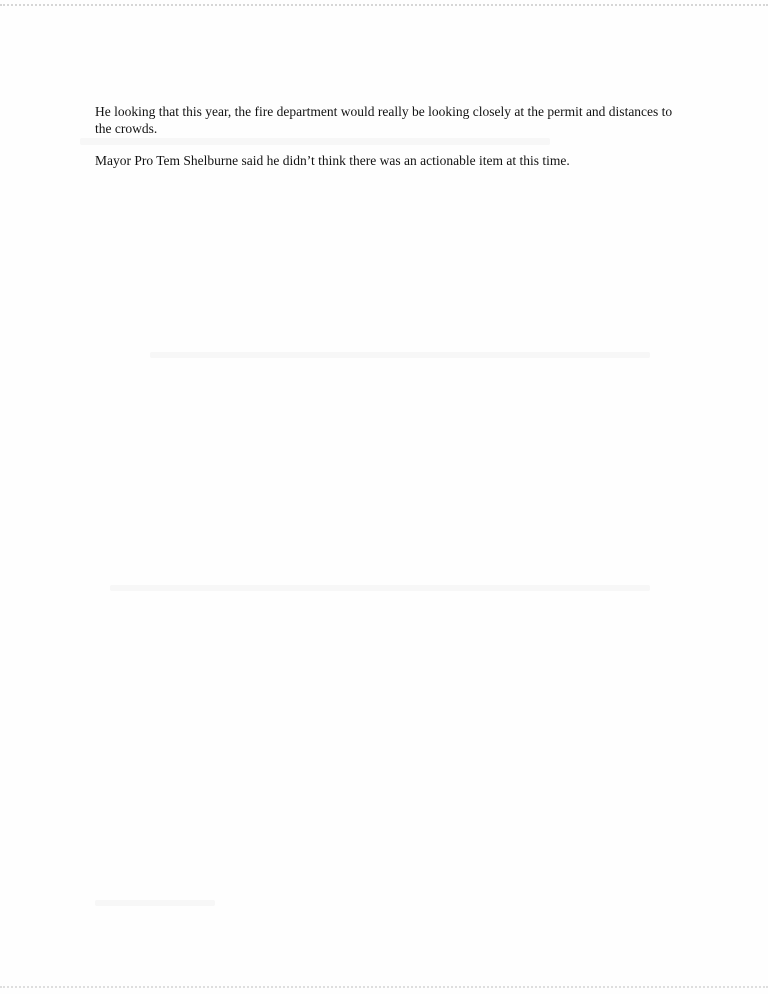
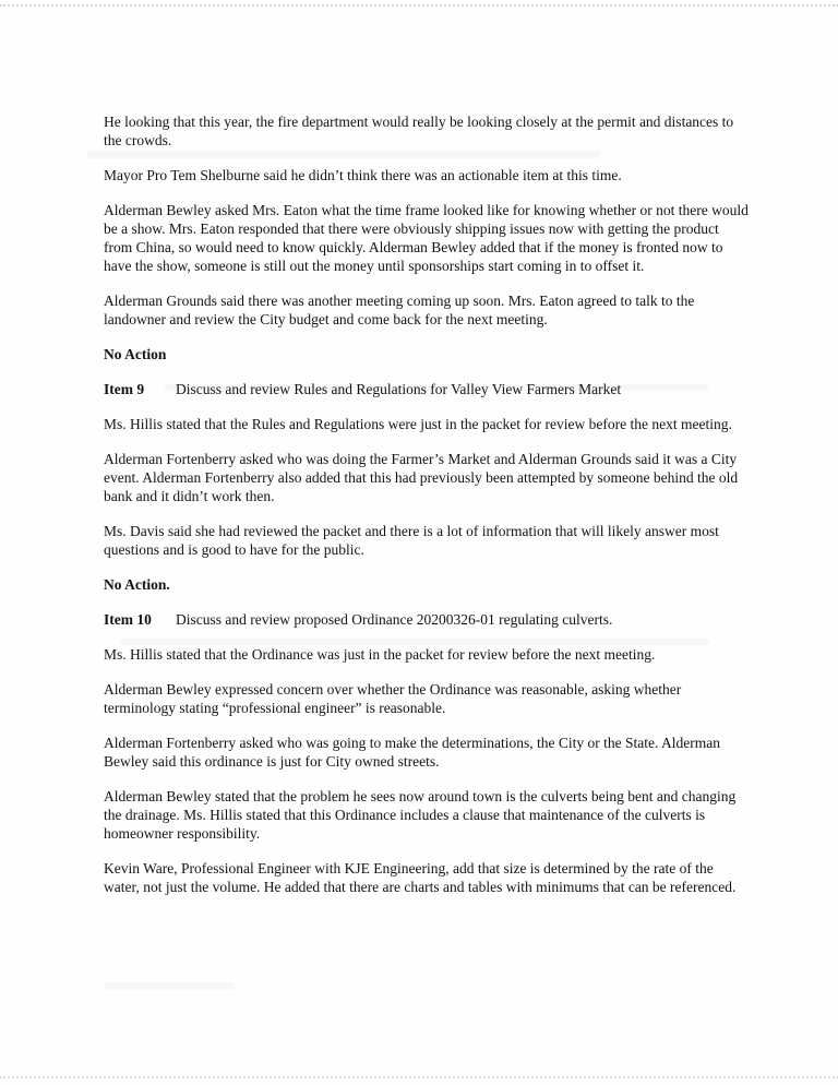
  He looking that this year, the fire department would really be looking closely at the permit and distances to the crowds.
  Mayor Pro Tem Shelburne said he didn’t think there was an actionable item at this time.
+ Alderman Bewley asked Mrs. Eaton what the time frame looked like for knowing whether or not there would be a show. Mrs. Eaton responded that there were obviously shipping issues now with getting the product from China, so would need to know quickly. Alderman Bewley added that if the money is fronted now to have the show, someone is still out the money until sponsorships start coming in to offset it.
+ Alderman Grounds said there was another meeting coming up soon. Mrs. Eaton agreed to talk to the landowner and review the City budget and come back for the next meeting.
+ No Action
+ Item 9 Discuss and review Rules and Regulations for Valley View Farmers Market
+ Ms. Hillis stated that the Rules and Regulations were just in the packet for review before the next meeting.
+ Alderman Fortenberry asked who was doing the Farmer’s Market and Alderman Grounds said it was a City event. Alderman Fortenberry also added that this had previously been attempted by someone behind the old bank and it didn’t work then.
+ Ms. Davis said she had reviewed the packet and there is a lot of information that will likely answer most questions and is good to have for the public.
+ No Action.
+ Item 10 Discuss and review proposed Ordinance 20200326-01 regulating culverts.
+ Ms. Hillis stated that the Ordinance was just in the packet for review before the next meeting.
+ Alderman Bewley expressed concern over whether the Ordinance was reasonable, asking whether terminology stating “professional engineer” is reasonable.
+ Alderman Fortenberry asked who was going to make the determinations, the City or the State. Alderman Bewley said this ordinance is just for City owned streets.
+ Alderman Bewley stated that the problem he sees now around town is the culverts being bent and changing the drainage. Ms. Hillis stated that this Ordinance includes a clause that maintenance of the culverts is homeowner responsibility.
+ Kevin Ware, Professional Engineer with KJE Engineering, add that size is determined by the rate of the water, not just the volume. He added that there are charts and tables with minimums that can be referenced.
